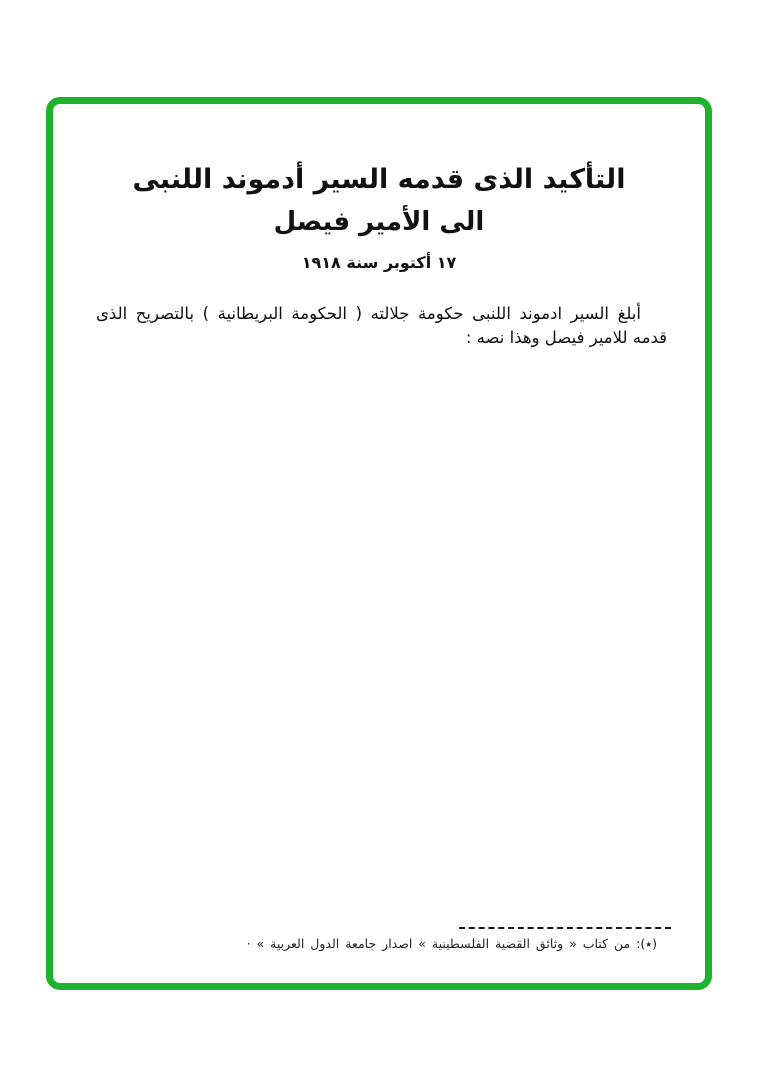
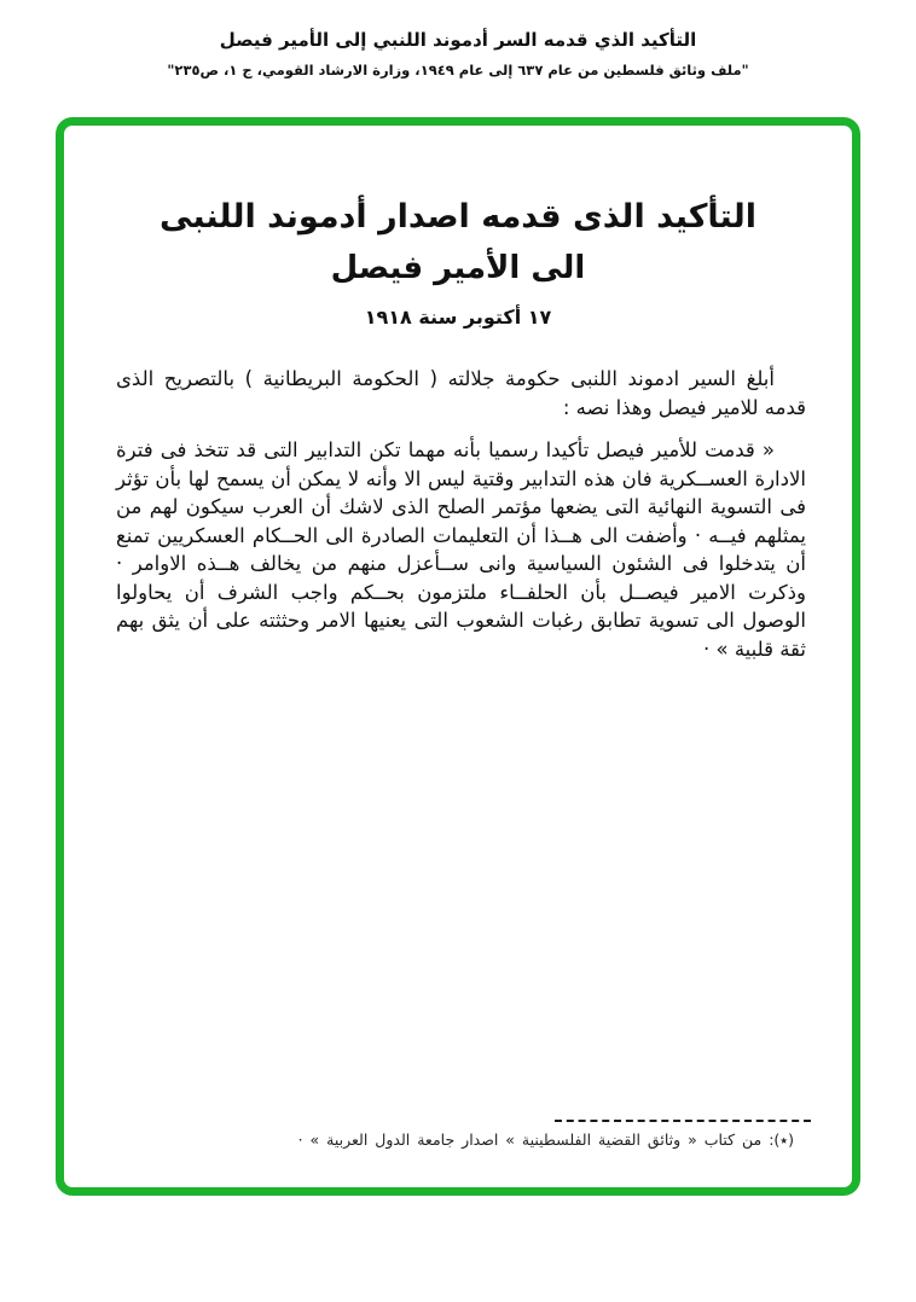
+ التأكيد الذي قدمه السر أدموند اللنبي إلى الأمير فيصل
+ "ملف وثائق فلسطين من عام ٦٣٧ إلى عام ١٩٤٩، وزارة الارشاد القومي، ج ١، ص٢٣٥"
- التأكيد الذى قدمه السير أدموند اللنبى
+ التأكيد الذى قدمه اصدار أدموند اللنبى
  الى الأمير فيصل
  ١٧ أكتوبر سنة ١٩١٨
  أبلغ السير ادموند اللنبى حكومة جلالته ( الحكومة البريطانية ) بالتصريح الذى قدمه للامير فيصل وهذا نصه :
+ « قدمت للأمير فيصل تأكيدا رسميا بأنه مهما تكن التدابير التى قد تتخذ فى فترة الادارة العســكرية فان هذه التدابير وقتية ليس الا وأنه لا يمكن أن يسمح لها بأن تؤثر فى التسوية النهائية التى يضعها مؤتمر الصلح الذى لاشك أن العرب سيكون لهم من يمثلهم فيــه · وأضفت الى هــذا أن التعليمات الصادرة الى الحــكام العسكريين تمنع أن يتدخلوا فى الشئون السياسية وانى ســأعزل منهم من يخالف هــذه الاوامر · وذكرت الامير فيصــل بأن الحلفــاء ملتزمون بحــكم واجب الشرف أن يحاولوا الوصول الى تسوية تطابق رغبات الشعوب التى يعنيها الامر وحثثته على أن يثق بهم ثقة قلبية » ·
  (٭): من كتاب « وثائق القضية الفلسطينية » اصدار جامعة الدول العربية » ·
